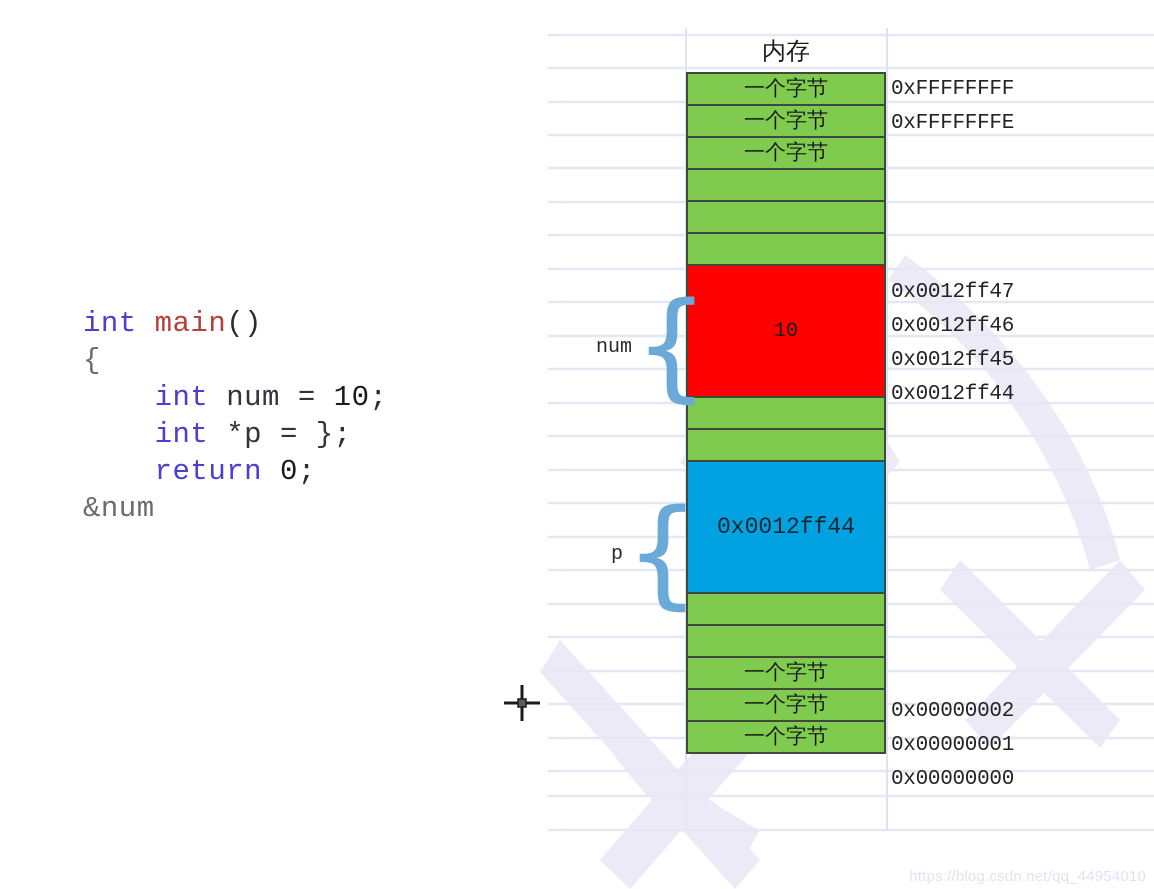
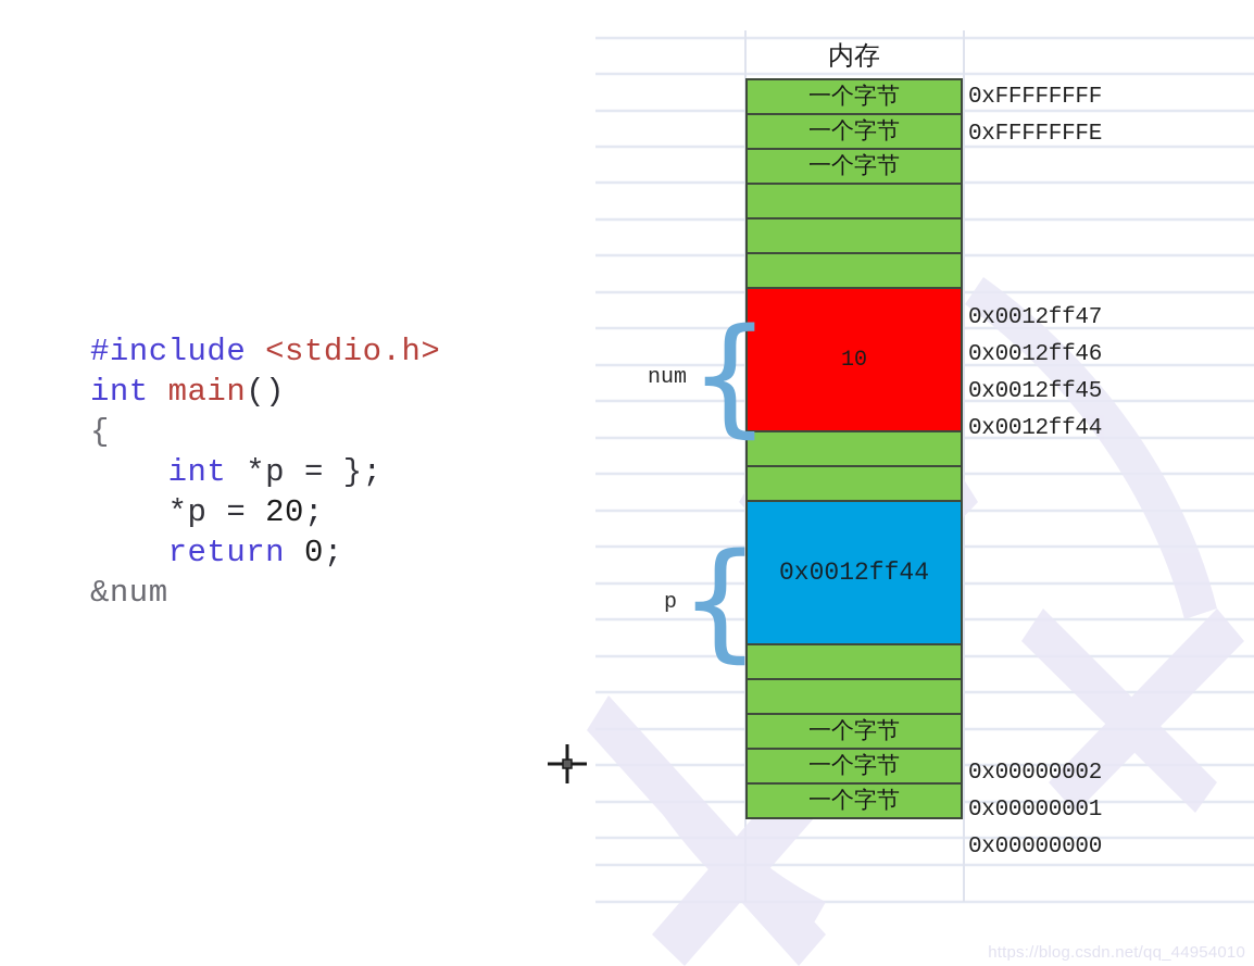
+ #include <stdio.h>
  int main()
  {
- int num = 10;
  int *p = };
+ *p = 20;
  return 0;
  &num
  内存
  一个字节
  一个字节
  一个字节
  10
  0x0012ff44
  一个字节
  一个字节
  一个字节
  0xFFFFFFFF
  0xFFFFFFFE
  0x0012ff47
  0x0012ff46
  0x0012ff45
  0x0012ff44
  0x00000002
  0x00000001
  0x00000000
  num
  {
  p
  {
  https://blog.csdn.net/qq_44954010
